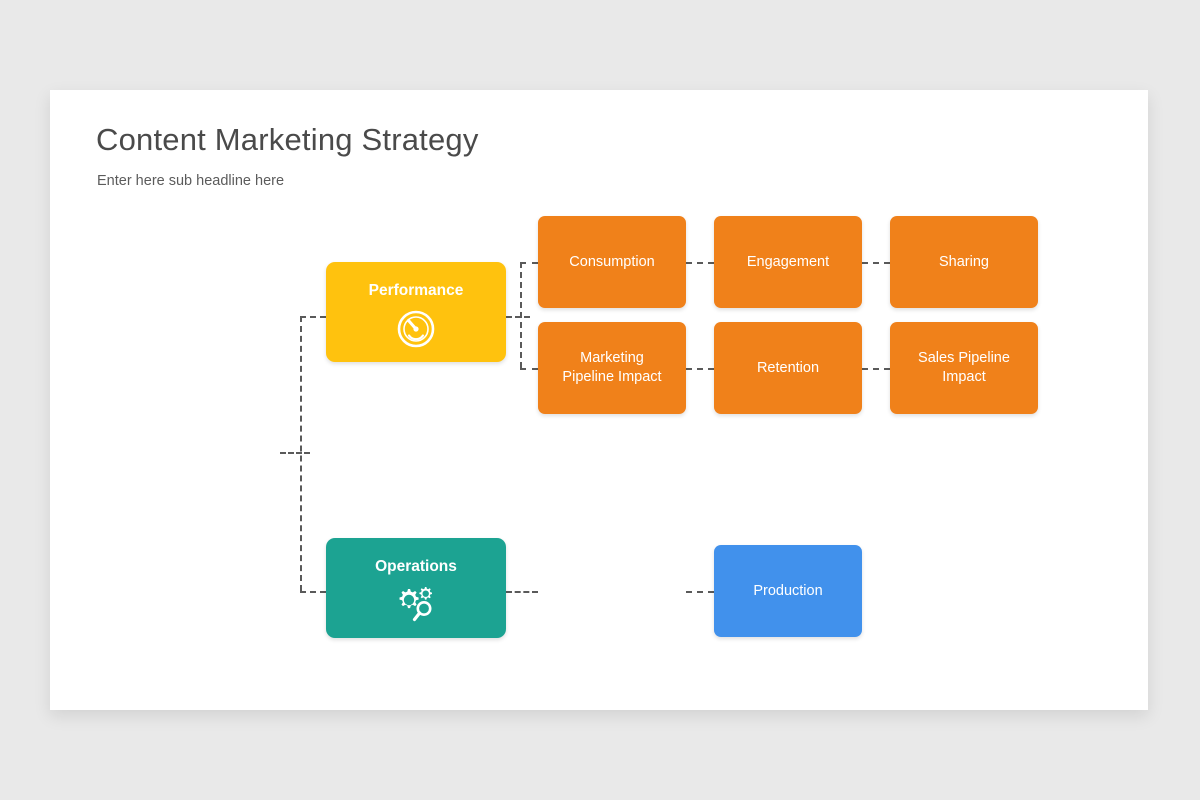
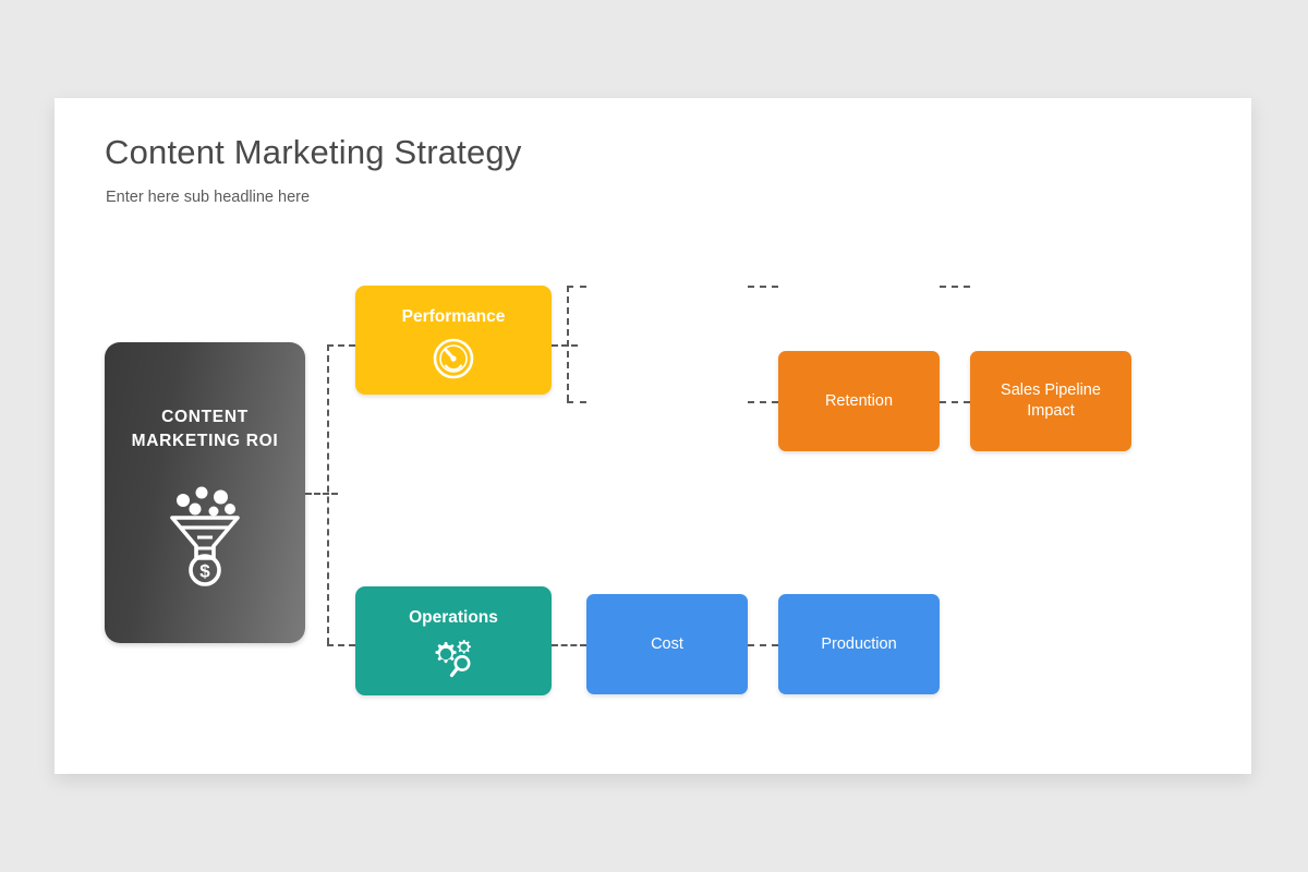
  Content Marketing Strategy
  Enter here sub headline here
+ CONTENT
+ MARKETING ROI
+ $
  Performance
  Operations
- Consumption
- Engagement
- Sharing
- Marketing
- Pipeline Impact
  Retention
  Sales Pipeline
  Impact
+ Cost
  Production
